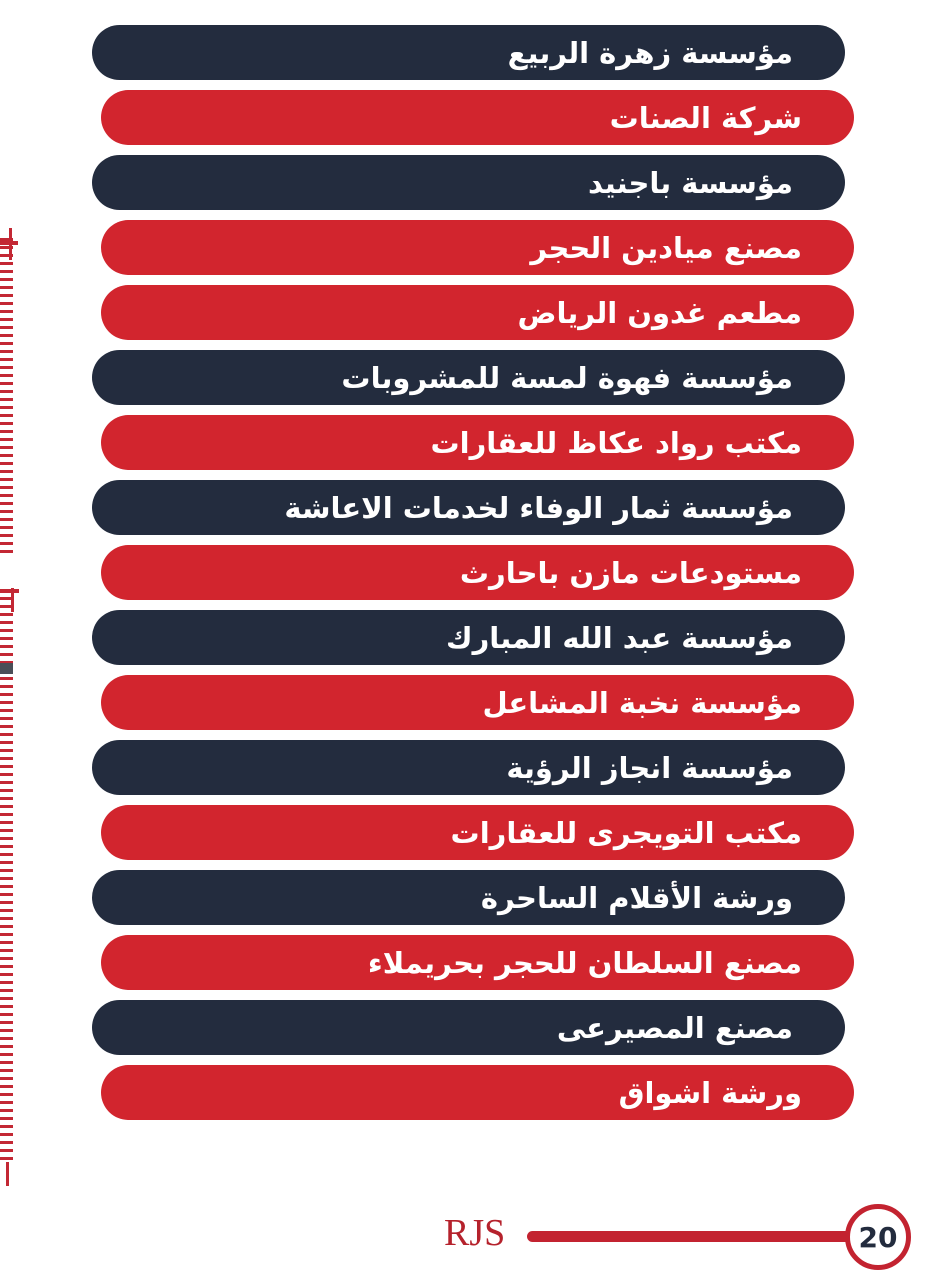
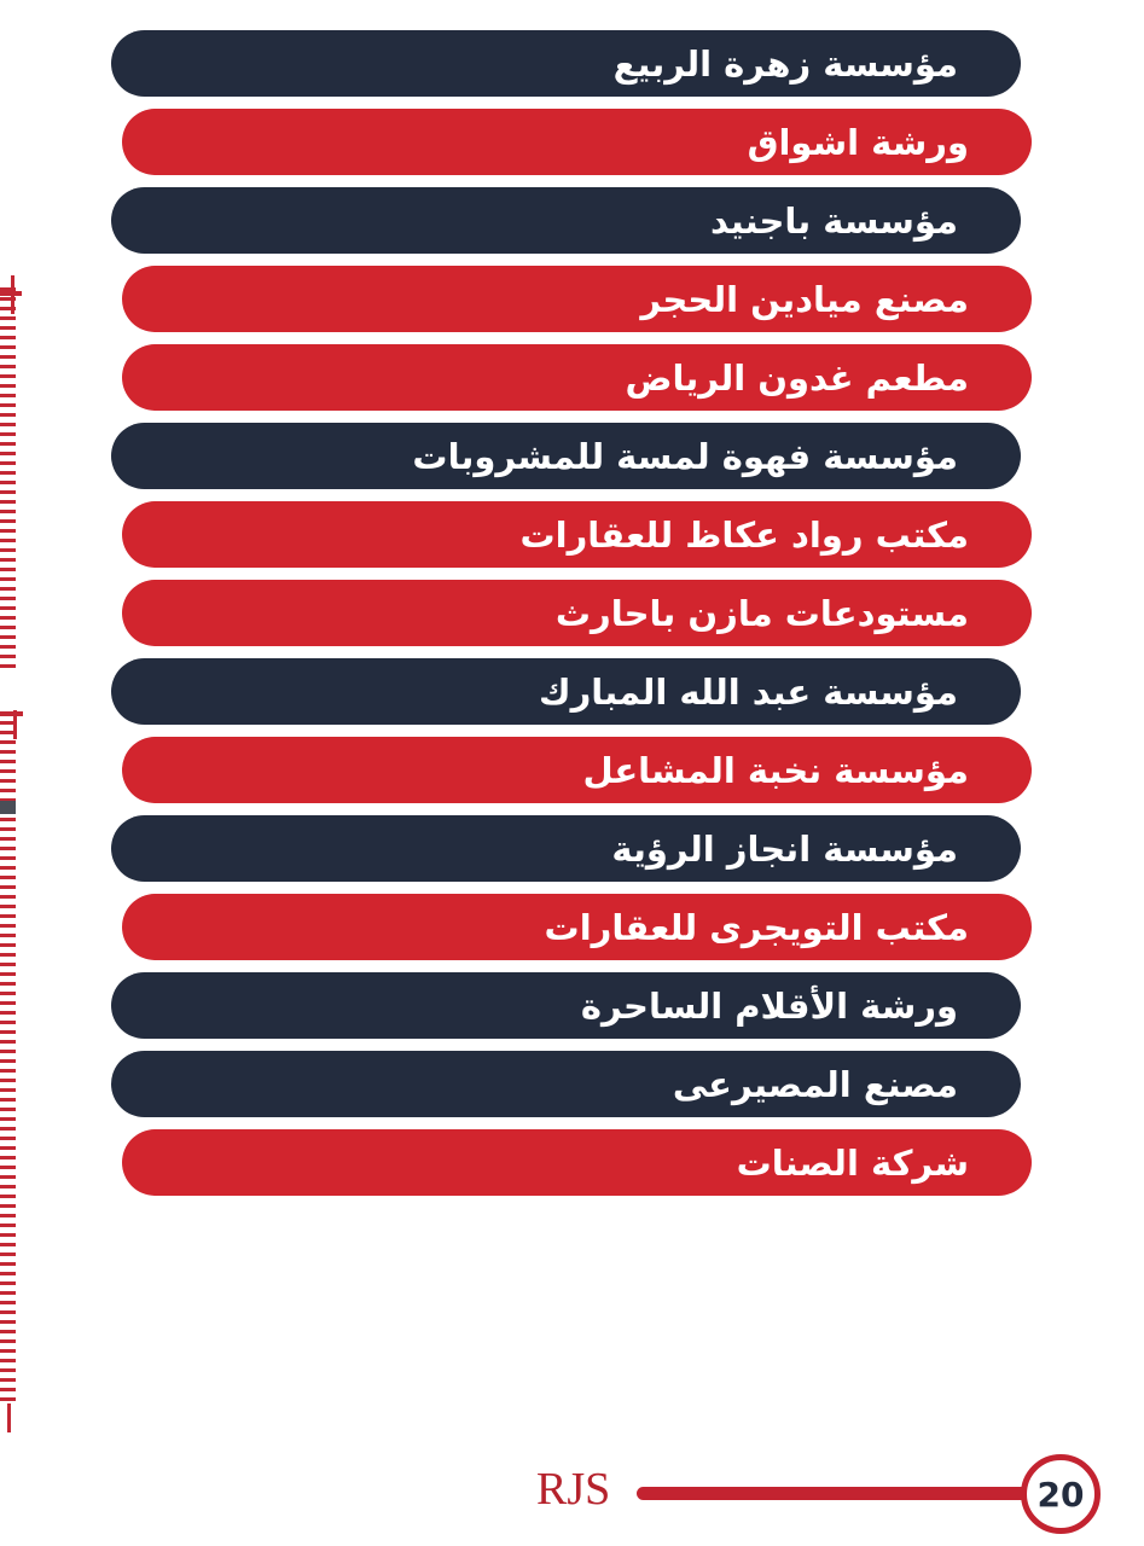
  مؤسسة زهرة الربيع
- شركة الصنات
+ ورشة اشواق
  مؤسسة باجنيد
  مصنع ميادين الحجر
  مطعم غدون الرياض
  مؤسسة فهوة لمسة للمشروبات
  مكتب رواد عكاظ للعقارات
- مؤسسة ثمار الوفاء لخدمات الاعاشة
  مستودعات مازن باحارث
  مؤسسة عبد الله المبارك
  مؤسسة نخبة المشاعل
  مؤسسة انجاز الرؤية
  مكتب التويجرى للعقارات
  ورشة الأقلام الساحرة
- مصنع السلطان للحجر بحريملاء
  مصنع المصيرعى
- ورشة اشواق
+ شركة الصنات
  RJS
  20
